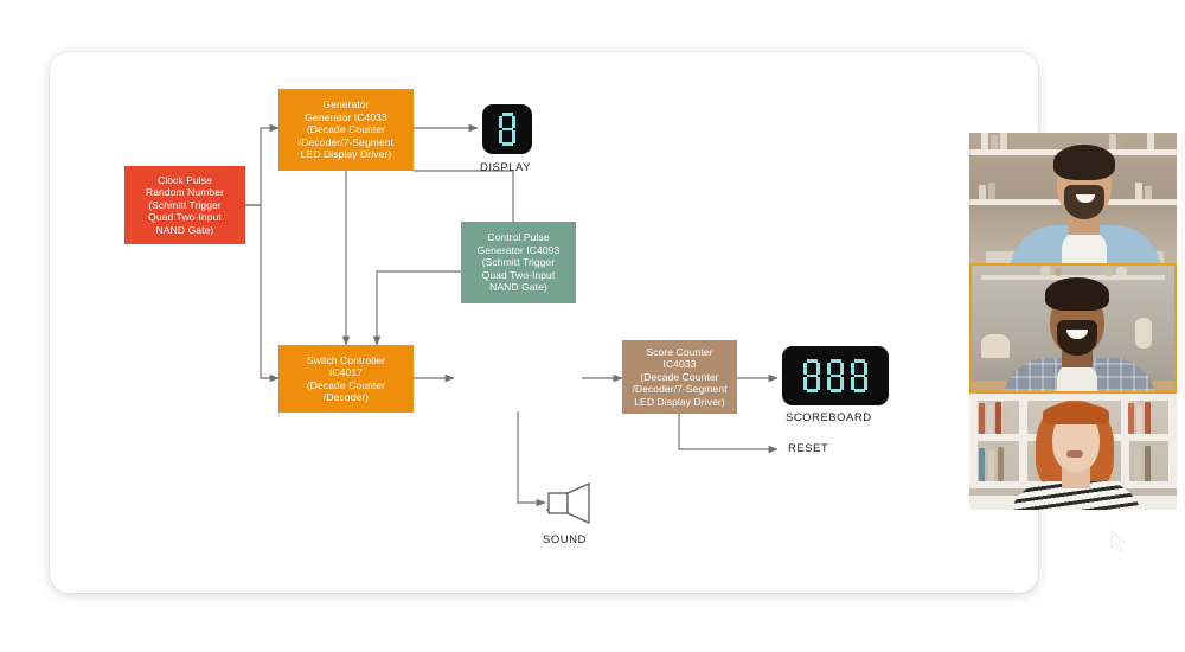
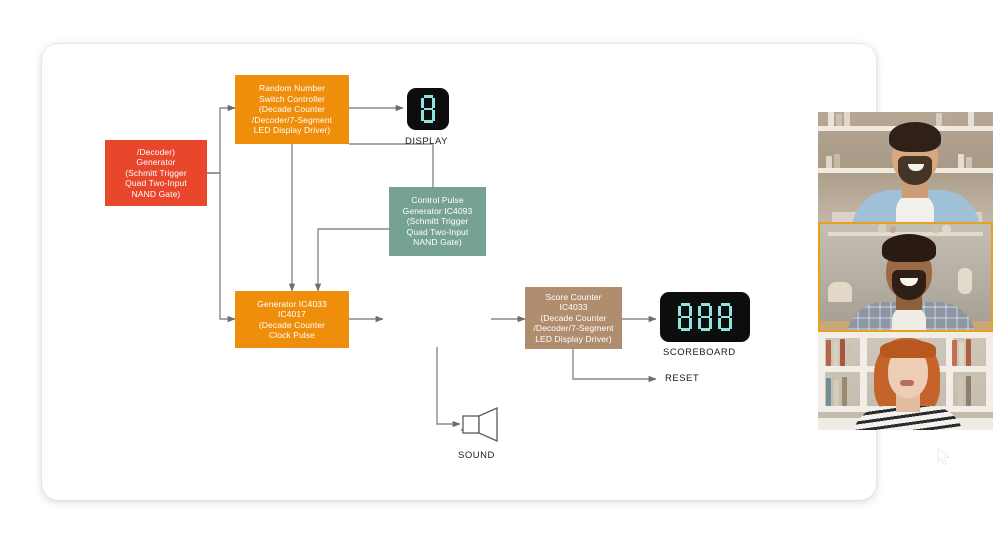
- Clock Pulse
+ /Decoder)
- Random Number
+ Generator
  (Schmitt Trigger
  Quad Two-Input
  NAND Gate)
- Generator
+ Random Number
- Generator IC4033
+ Switch Controller
  (Decade Counter
  /Decoder/7-Segment
  LED Display Driver)
  Control Pulse
  Generator IC4093
  (Schmitt Trigger
  Quad Two-Input
  NAND Gate)
- Switch Controller
+ Generator IC4033
  IC4017
  (Decade Counter
- /Decoder)
+ Clock Pulse
  Score Counter
  IC4033
  (Decade Counter
  /Decoder/7-Segment
  LED Display Driver)
  DISPLAY
  SCOREBOARD
  RESET
  SOUND
